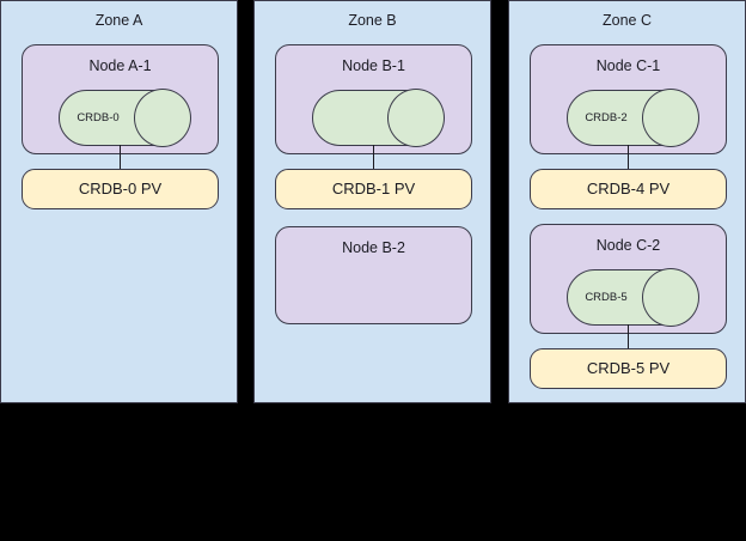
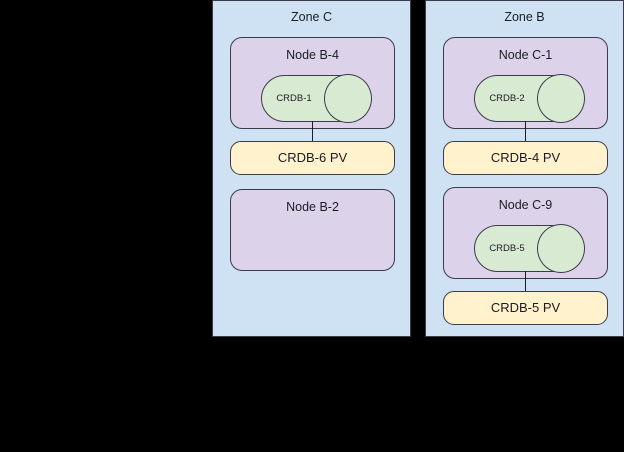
- Zone A
- Node A-1
- CRDB-0
- CRDB-0 PV
- Zone B
+ Zone C
- Node B-1
+ Node B-4
+ CRDB-1
- CRDB-1 PV
+ CRDB-6 PV
  Node B-2
- Zone C
+ Zone B
  Node C-1
  CRDB-2
  CRDB-4 PV
- Node C-2
+ Node C-9
  CRDB-5
  CRDB-5 PV
